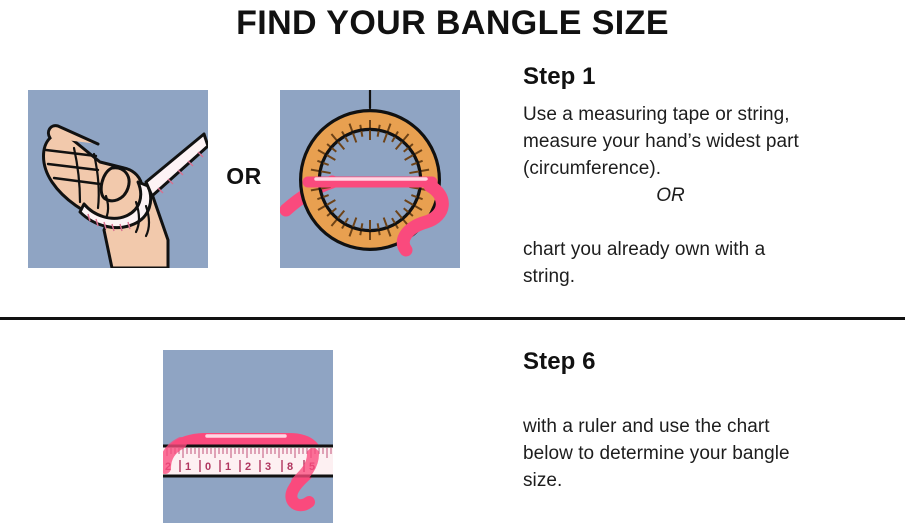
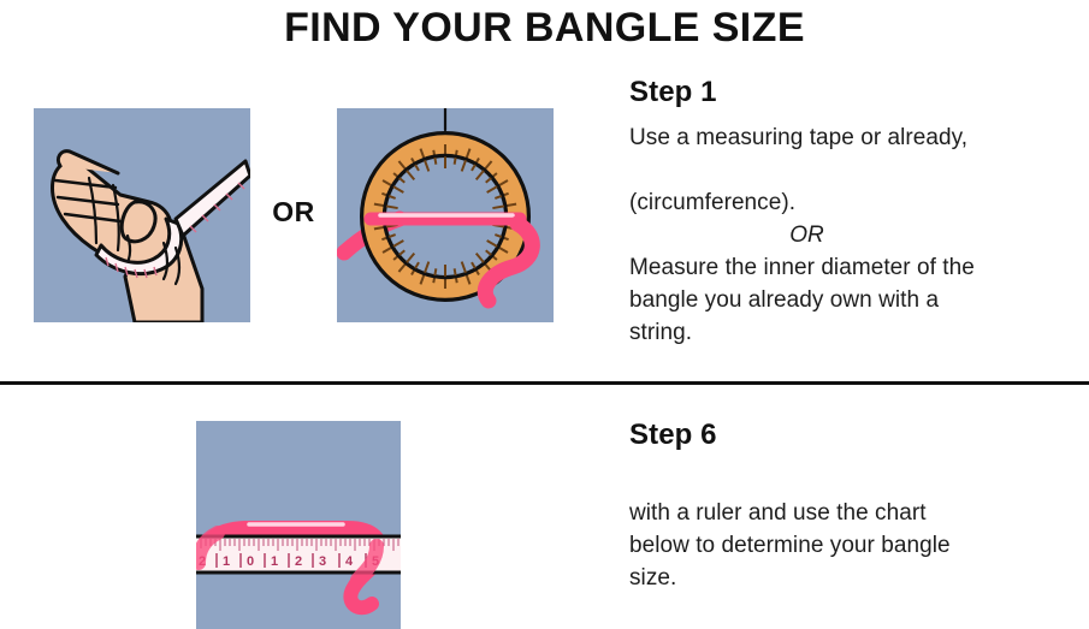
  FIND YOUR BANGLE SIZE
  OR
  2
  1
  0
  1
  2
  3
- 8
+ 4
  5
  Step 1
- Use a measuring tape or string,
+ Use a measuring tape or already,
- measure your hand’s widest part
  (circumference).
  OR
+ Measure the inner diameter of the
- chart you already own with a
+ bangle you already own with a
  string.
  Step 6
  with a ruler and use the chart
  below to determine your bangle
  size.
